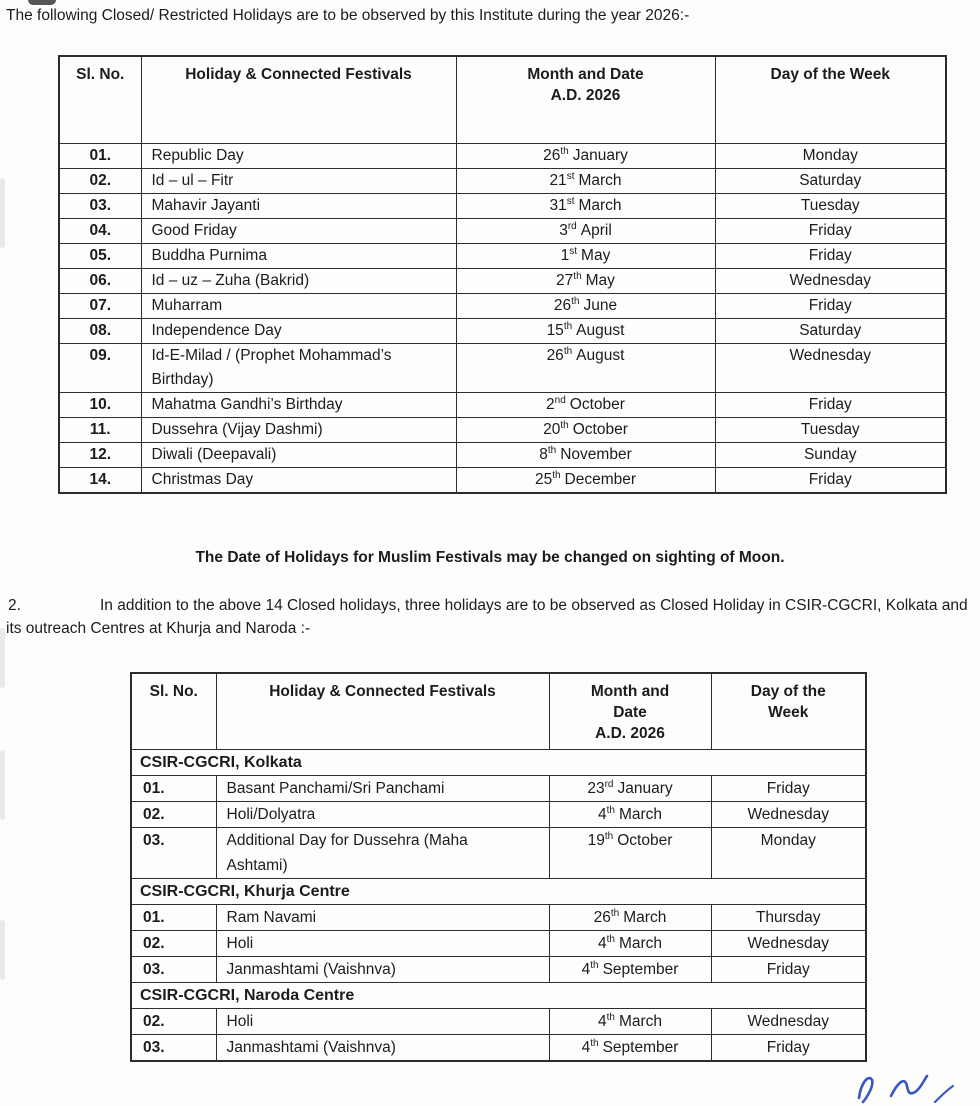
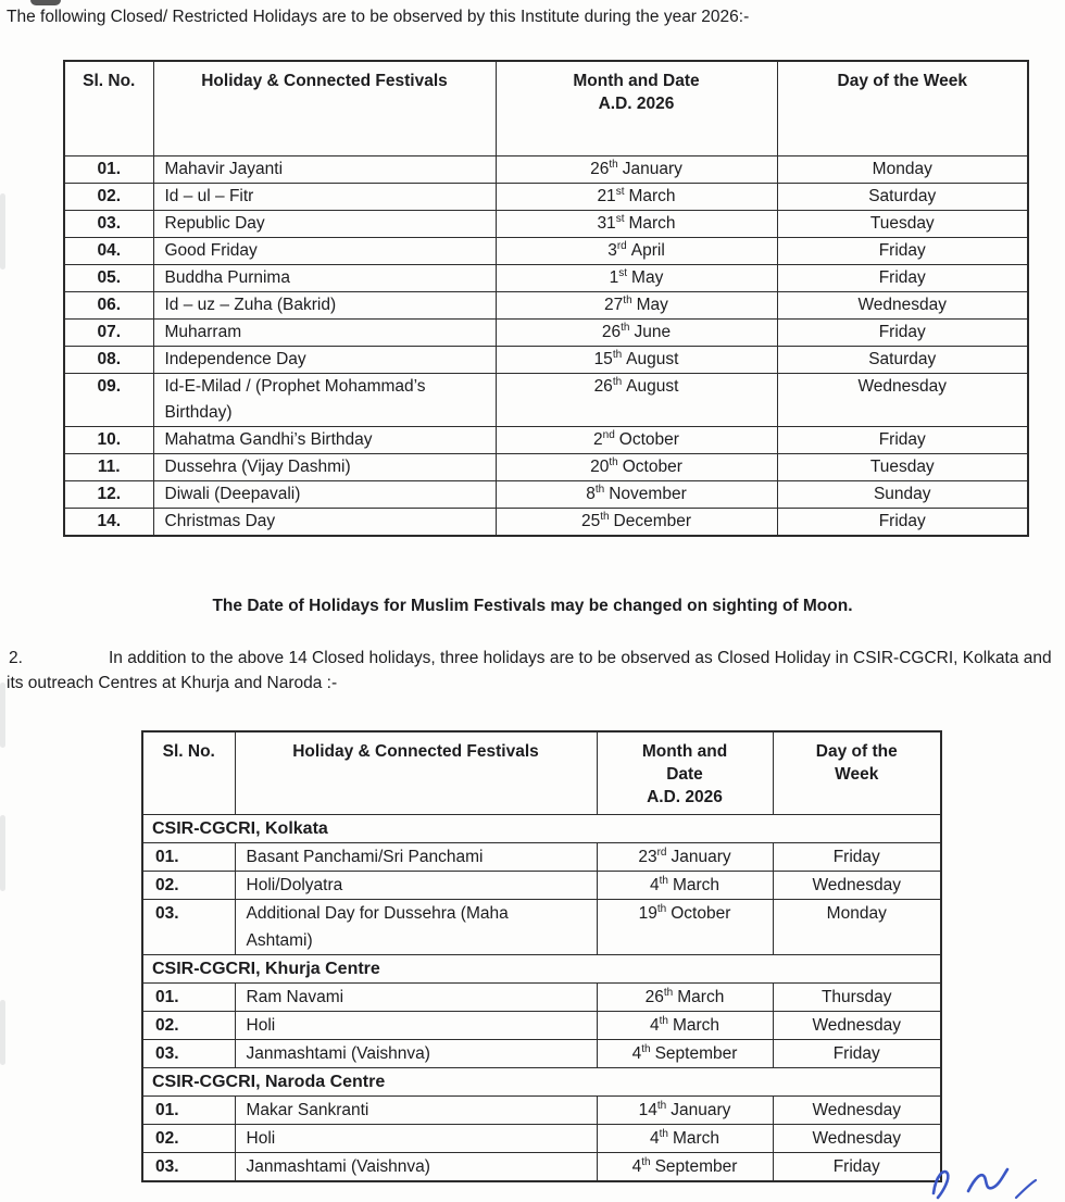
  The following Closed/ Restricted Holidays are to be observed by this Institute during the year 2026:-
  Sl. No.	Holiday & Connected Festivals	Month and Date A.D. 2026	Day of the Week
- 01.	Republic Day	26th January	Monday
+ 01.	Mahavir Jayanti	26th January	Monday
  02.	Id – ul – Fitr	21st March	Saturday
- 03.	Mahavir Jayanti	31st March	Tuesday
+ 03.	Republic Day	31st March	Tuesday
  04.	Good Friday	3rd April	Friday
  05.	Buddha Purnima	1st May	Friday
  06.	Id – uz – Zuha (Bakrid)	27th May	Wednesday
  07.	Muharram	26th June	Friday
  08.	Independence Day	15th August	Saturday
  09.	Id-E-Milad / (Prophet Mohammad’s Birthday)	26th August	Wednesday
  10.	Mahatma Gandhi’s Birthday	2nd October	Friday
  11.	Dussehra (Vijay Dashmi)	20th October	Tuesday
  12.	Diwali (Deepavali)	8th November	Sunday
  14.	Christmas Day	25th December	Friday
  The Date of Holidays for Muslim Festivals may be changed on sighting of Moon.
  2.
  In addition to the above 14 Closed holidays, three holidays are to be observed as Closed Holiday in CSIR-CGCRI, Kolkata and its outreach Centres at Khurja and Naroda :-
  Sl. No.	Holiday & Connected Festivals	Month and Date A.D. 2026	Day of the Week
  CSIR-CGCRI, Kolkata
  01.	Basant Panchami/Sri Panchami	23rd January	Friday
  02.	Holi/Dolyatra	4th March	Wednesday
  03.	Additional Day for Dussehra (Maha Ashtami)	19th October	Monday
  CSIR-CGCRI, Khurja Centre
  01.	Ram Navami	26th March	Thursday
  02.	Holi	4th March	Wednesday
  03.	Janmashtami (Vaishnva)	4th September	Friday
  CSIR-CGCRI, Naroda Centre
+ 01.	Makar Sankranti	14th January	Wednesday
  02.	Holi	4th March	Wednesday
  03.	Janmashtami (Vaishnva)	4th September	Friday
